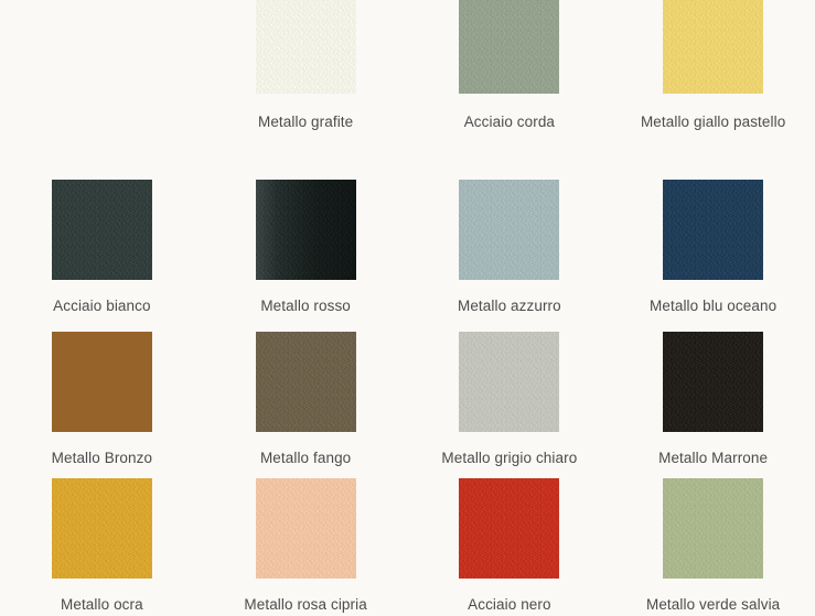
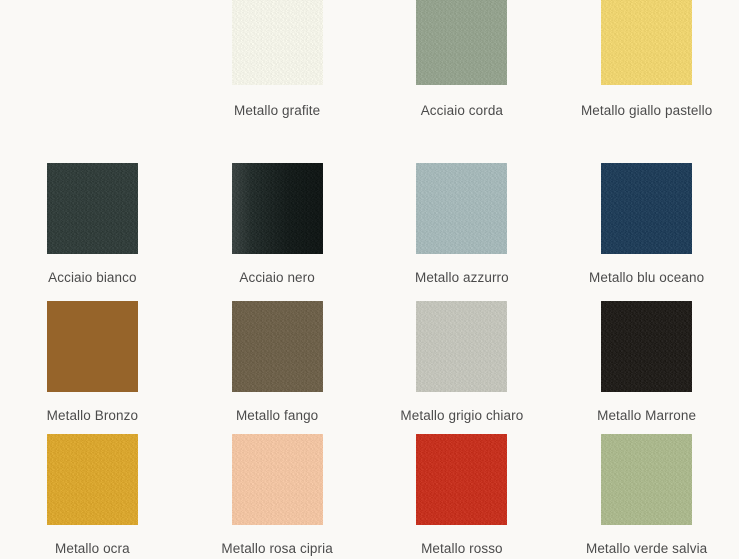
  Metallo grafite
  Acciaio corda
  Metallo giallo pastello
  Acciaio bianco
- Metallo rosso
+ Acciaio nero
  Metallo azzurro
  Metallo blu oceano
  Metallo Bronzo
  Metallo fango
  Metallo grigio chiaro
  Metallo Marrone
  Metallo ocra
  Metallo rosa cipria
- Acciaio nero
+ Metallo rosso
  Metallo verde salvia
